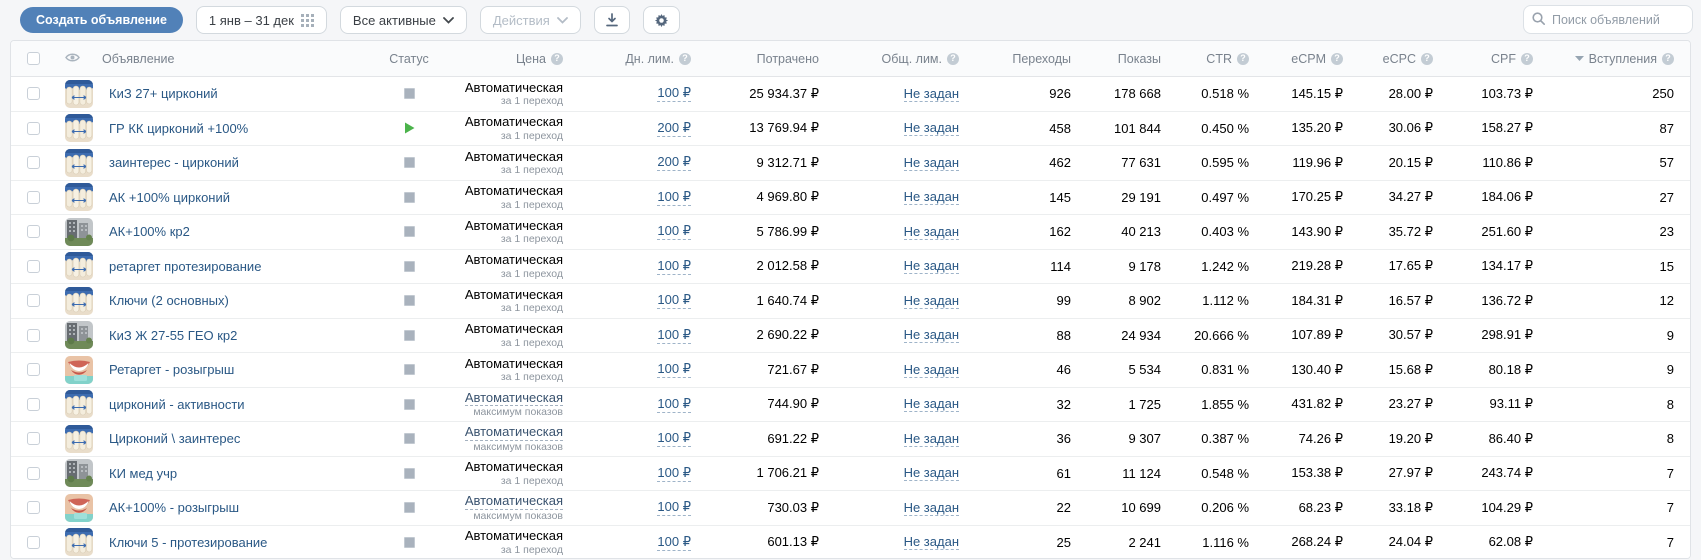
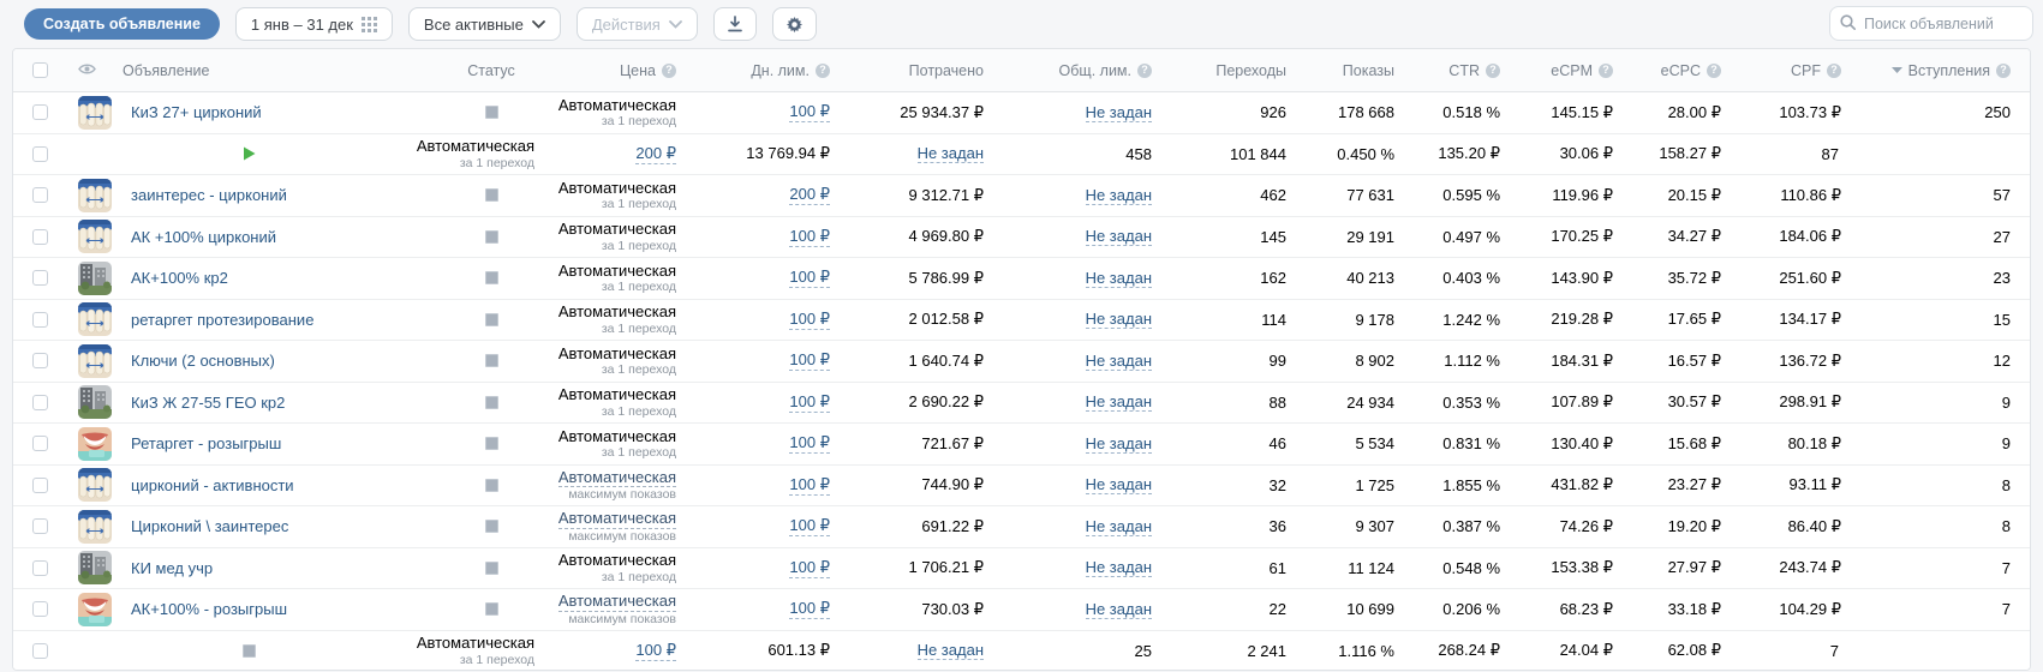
  Создать объявление
  1 янв – 31 дек
  Все активные
  Действия
  Поиск объявлений
  Объявление
  Статус
  Цена
  Дн. лим.
  Потрачено
  Общ. лим.
  Переходы
  Показы
  CTR
  eCPM
  eCPC
  CPF
  Вступления
  КиЗ 27+ цирконий
  Автоматическая
  за 1 переход
  100 ₽
  25 934.37 ₽
  Не задан
  926
  178 668
  0.518 %
  145.15 ₽
  28.00 ₽
  103.73 ₽
  250
- ГР КК цирконий +100%
  Автоматическая
  за 1 переход
  200 ₽
  13 769.94 ₽
  Не задан
  458
  101 844
  0.450 %
  135.20 ₽
  30.06 ₽
  158.27 ₽
  87
  заинтерес - цирконий
  Автоматическая
  за 1 переход
  200 ₽
  9 312.71 ₽
  Не задан
  462
  77 631
  0.595 %
  119.96 ₽
  20.15 ₽
  110.86 ₽
  57
  АК +100% цирконий
  Автоматическая
  за 1 переход
  100 ₽
  4 969.80 ₽
  Не задан
  145
  29 191
  0.497 %
  170.25 ₽
  34.27 ₽
  184.06 ₽
  27
  АК+100% кр2
  Автоматическая
  за 1 переход
  100 ₽
  5 786.99 ₽
  Не задан
  162
  40 213
  0.403 %
  143.90 ₽
  35.72 ₽
  251.60 ₽
  23
  ретаргет протезирование
  Автоматическая
  за 1 переход
  100 ₽
  2 012.58 ₽
  Не задан
  114
  9 178
  1.242 %
  219.28 ₽
  17.65 ₽
  134.17 ₽
  15
  Ключи (2 основных)
  Автоматическая
  за 1 переход
  100 ₽
  1 640.74 ₽
  Не задан
  99
  8 902
  1.112 %
  184.31 ₽
  16.57 ₽
  136.72 ₽
  12
  КиЗ Ж 27-55 ГЕО кр2
  Автоматическая
  за 1 переход
  100 ₽
  2 690.22 ₽
  Не задан
  88
  24 934
- 20.666 %
+ 0.353 %
  107.89 ₽
  30.57 ₽
  298.91 ₽
  9
  Ретаргет - розыгрыш
  Автоматическая
  за 1 переход
  100 ₽
  721.67 ₽
  Не задан
  46
  5 534
  0.831 %
  130.40 ₽
  15.68 ₽
  80.18 ₽
  9
  цирконий - активности
  Автоматическая
  максимум показов
  100 ₽
  744.90 ₽
  Не задан
  32
  1 725
  1.855 %
  431.82 ₽
  23.27 ₽
  93.11 ₽
  8
  Цирконий \ заинтерес
  Автоматическая
  максимум показов
  100 ₽
  691.22 ₽
  Не задан
  36
  9 307
  0.387 %
  74.26 ₽
  19.20 ₽
  86.40 ₽
  8
  КИ мед учр
  Автоматическая
  за 1 переход
  100 ₽
  1 706.21 ₽
  Не задан
  61
  11 124
  0.548 %
  153.38 ₽
  27.97 ₽
  243.74 ₽
  7
  АК+100% - розыгрыш
  Автоматическая
  максимум показов
  100 ₽
  730.03 ₽
  Не задан
  22
  10 699
  0.206 %
  68.23 ₽
  33.18 ₽
  104.29 ₽
  7
- Ключи 5 - протезирование
  Автоматическая
  за 1 переход
  100 ₽
  601.13 ₽
  Не задан
  25
  2 241
  1.116 %
  268.24 ₽
  24.04 ₽
  62.08 ₽
  7
